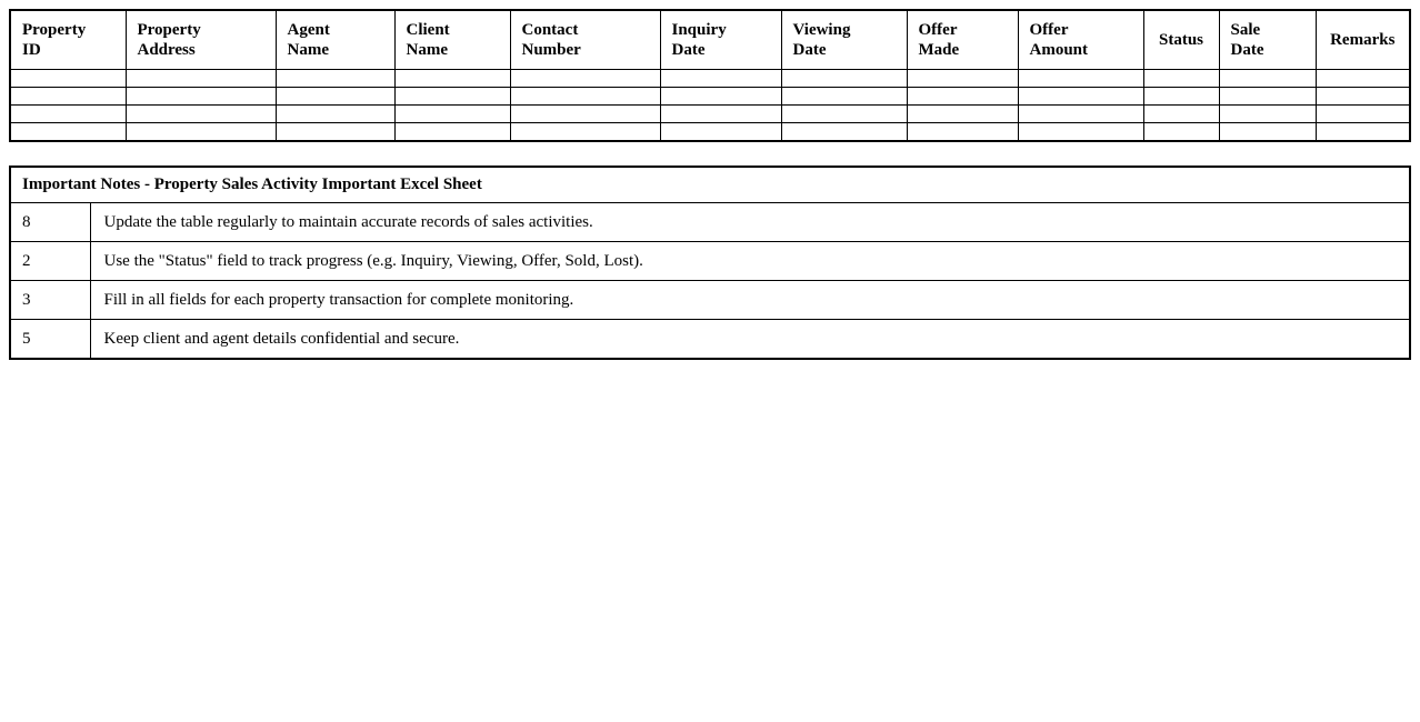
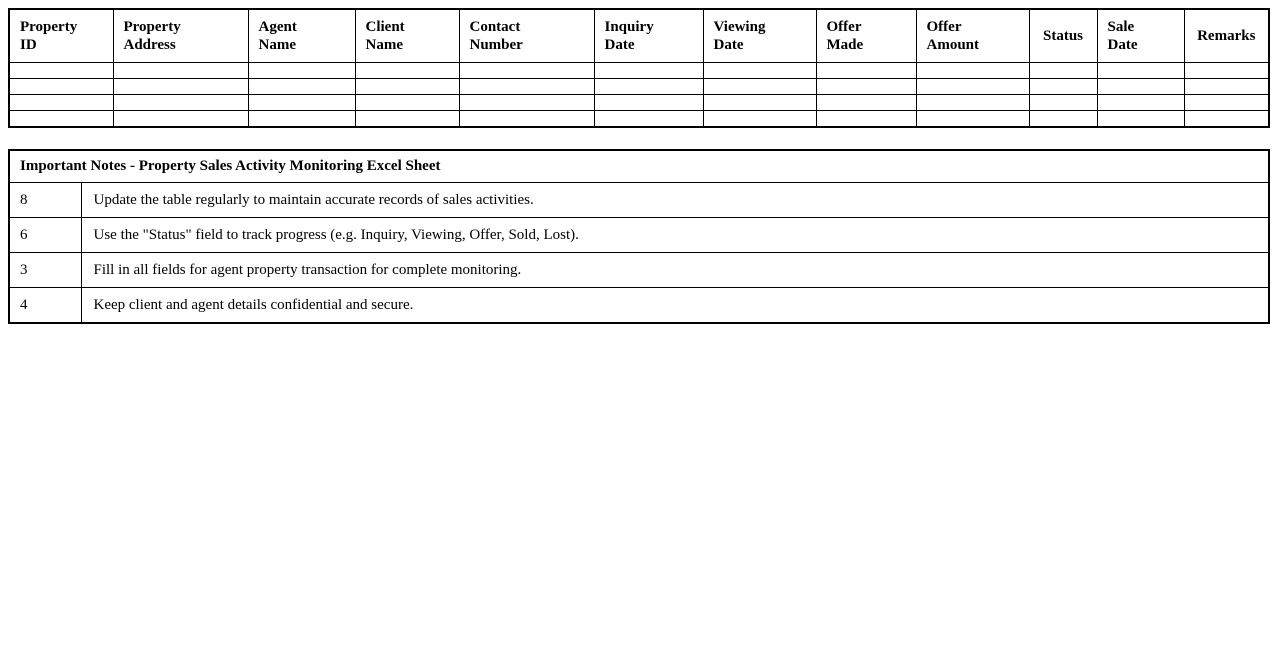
  Property ID	Property Address	Agent Name	Client Name	Contact Number	Inquiry Date	Viewing Date	Offer Made	Offer Amount	Status	Sale Date	Remarks
- Important Notes - Property Sales Activity Important Excel Sheet
+ Important Notes - Property Sales Activity Monitoring Excel Sheet
  8	Update the table regularly to maintain accurate records of sales activities.
- 2	Use the "Status" field to track progress (e.g. Inquiry, Viewing, Offer, Sold, Lost).
+ 6	Use the "Status" field to track progress (e.g. Inquiry, Viewing, Offer, Sold, Lost).
- 3	Fill in all fields for each property transaction for complete monitoring.
+ 3	Fill in all fields for agent property transaction for complete monitoring.
- 5	Keep client and agent details confidential and secure.
+ 4	Keep client and agent details confidential and secure.
